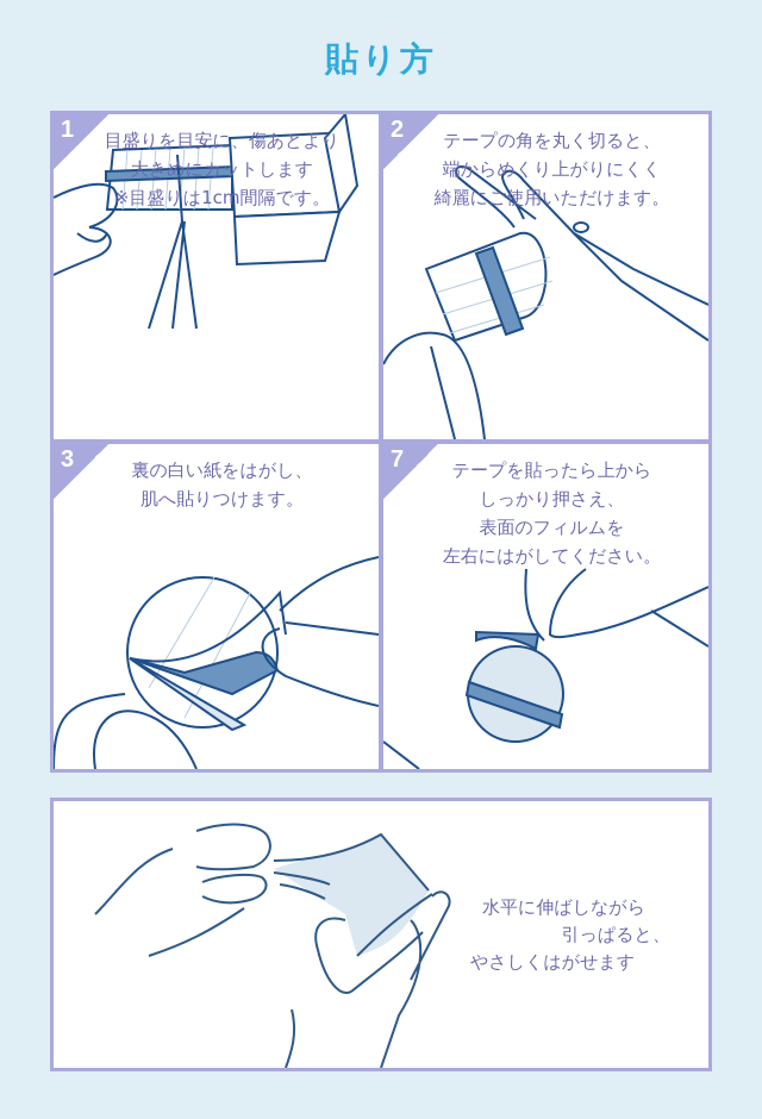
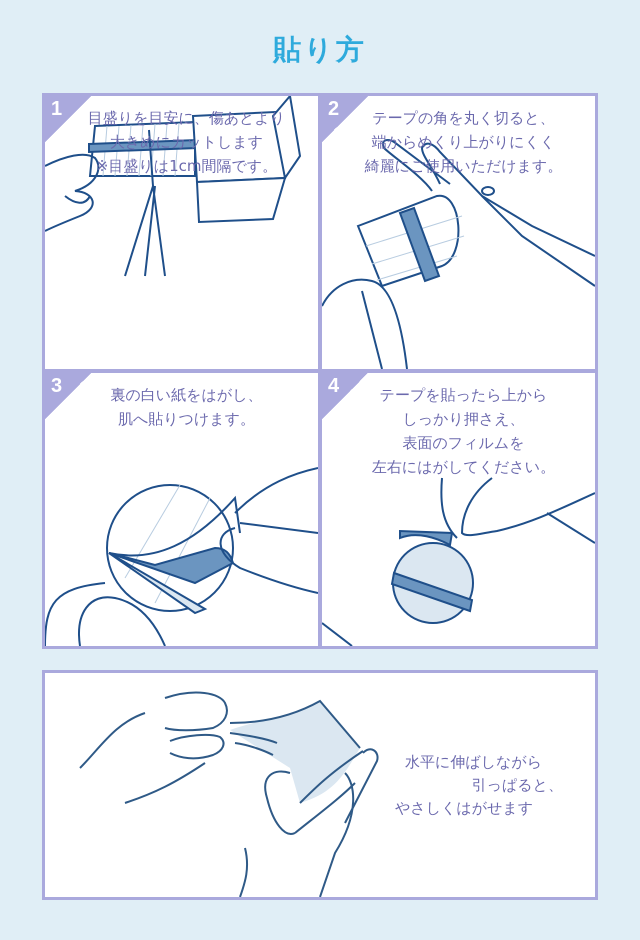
  貼り方
  1
  目盛りを目安に、傷あとより
  大きめにカットします
  ※目盛りは1cm間隔です。
  2
  テープの角を丸く切ると、
  端からめくり上がりにくく
  綺麗にご使用いただけます。
  3
  裏の白い紙をはがし、
  肌へ貼りつけます。
- 7
+ 4
  テープを貼ったら上から
  しっかり押さえ、
  表面のフィルムを
  左右にはがしてください。
  水平に伸ばしながら
  引っぱると、
  やさしくはがせます
